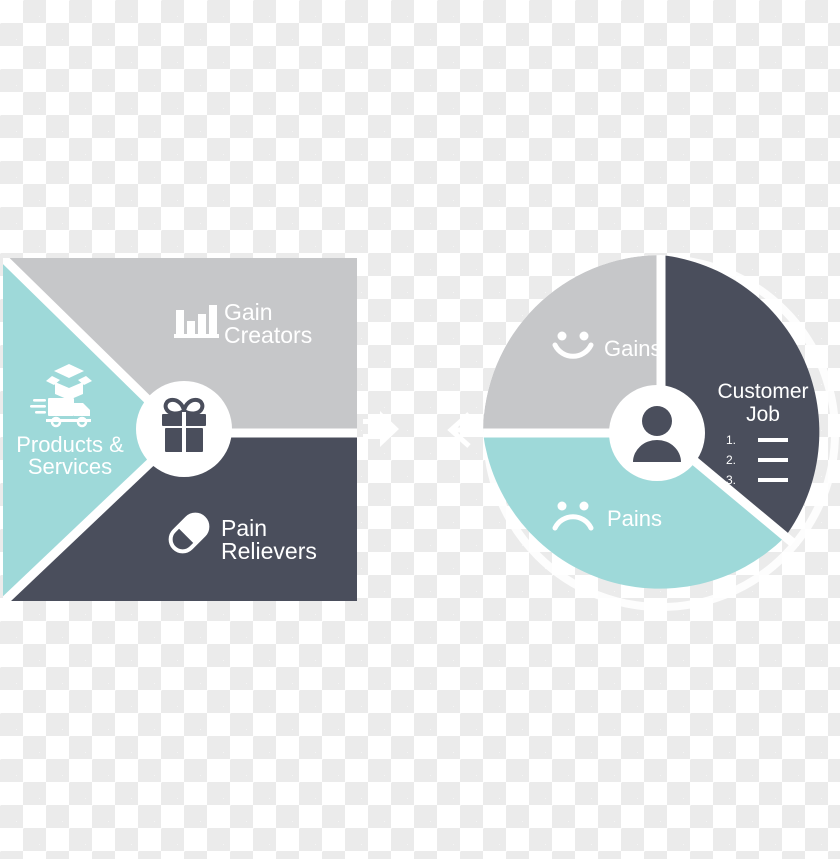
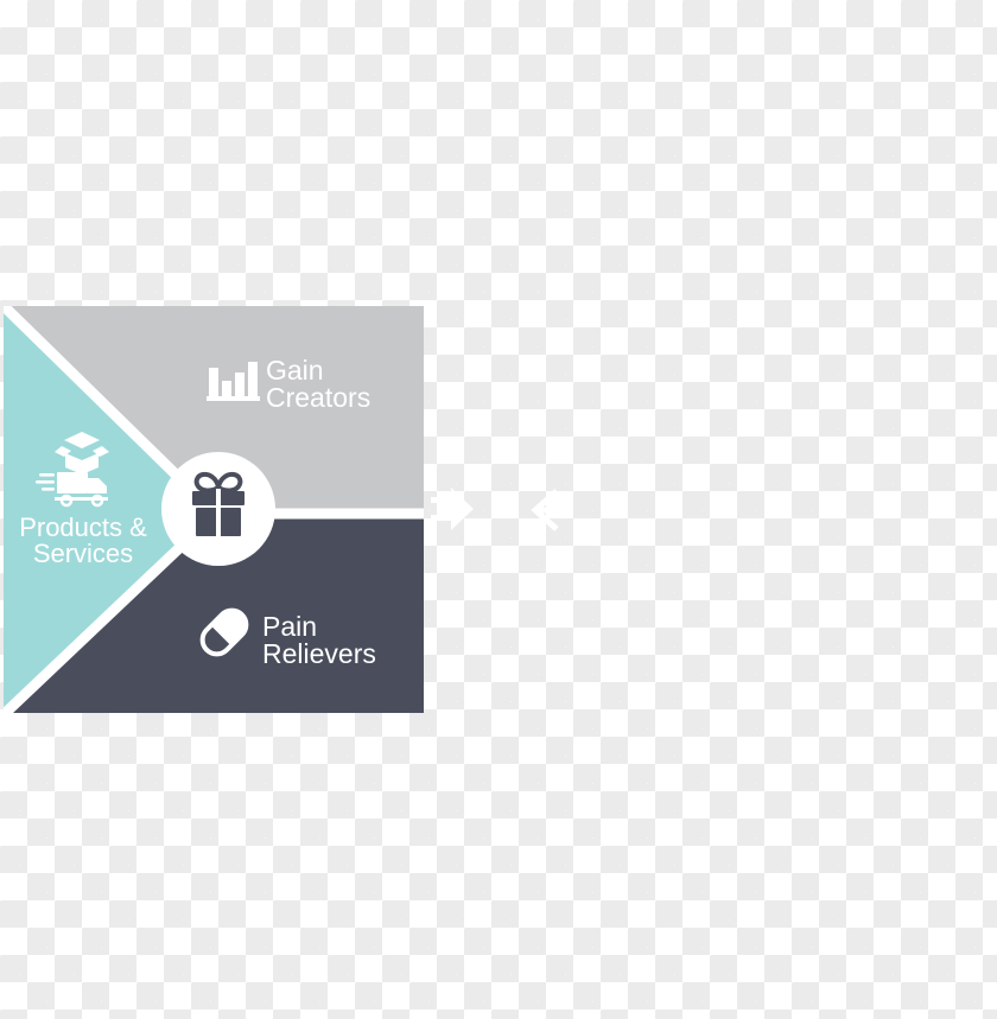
  Gain
  Creators
  Pain
  Relievers
  Products &
  Services
- Gains
- Pains
- Customer
- Job
- 1.
- 2.
- 3.
